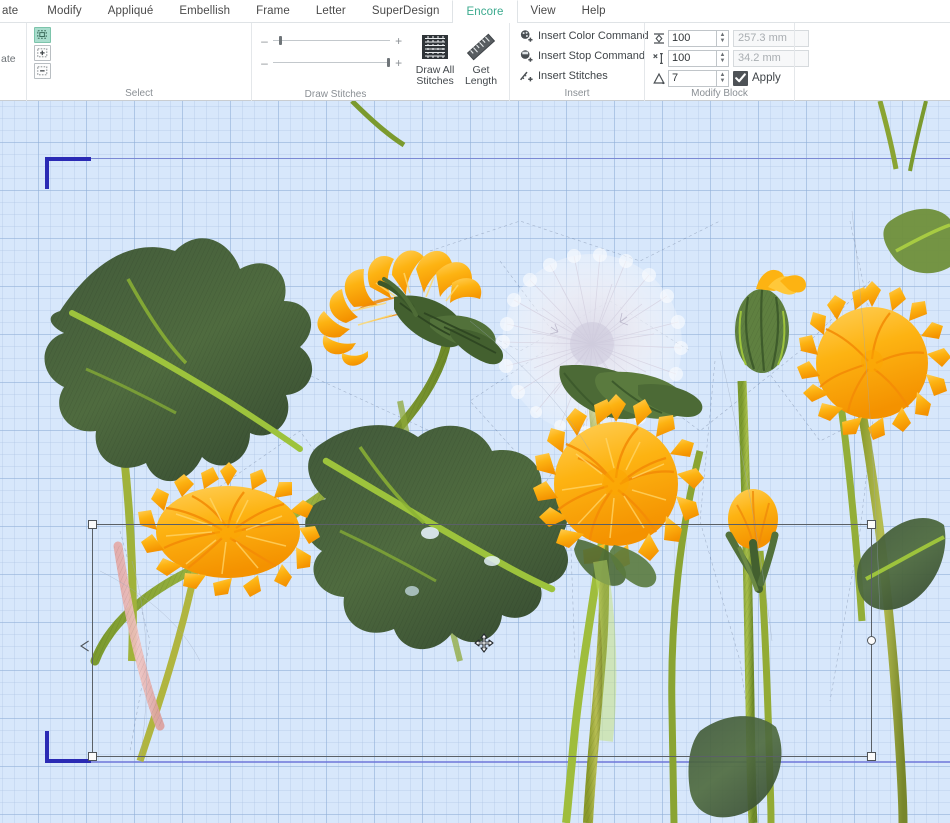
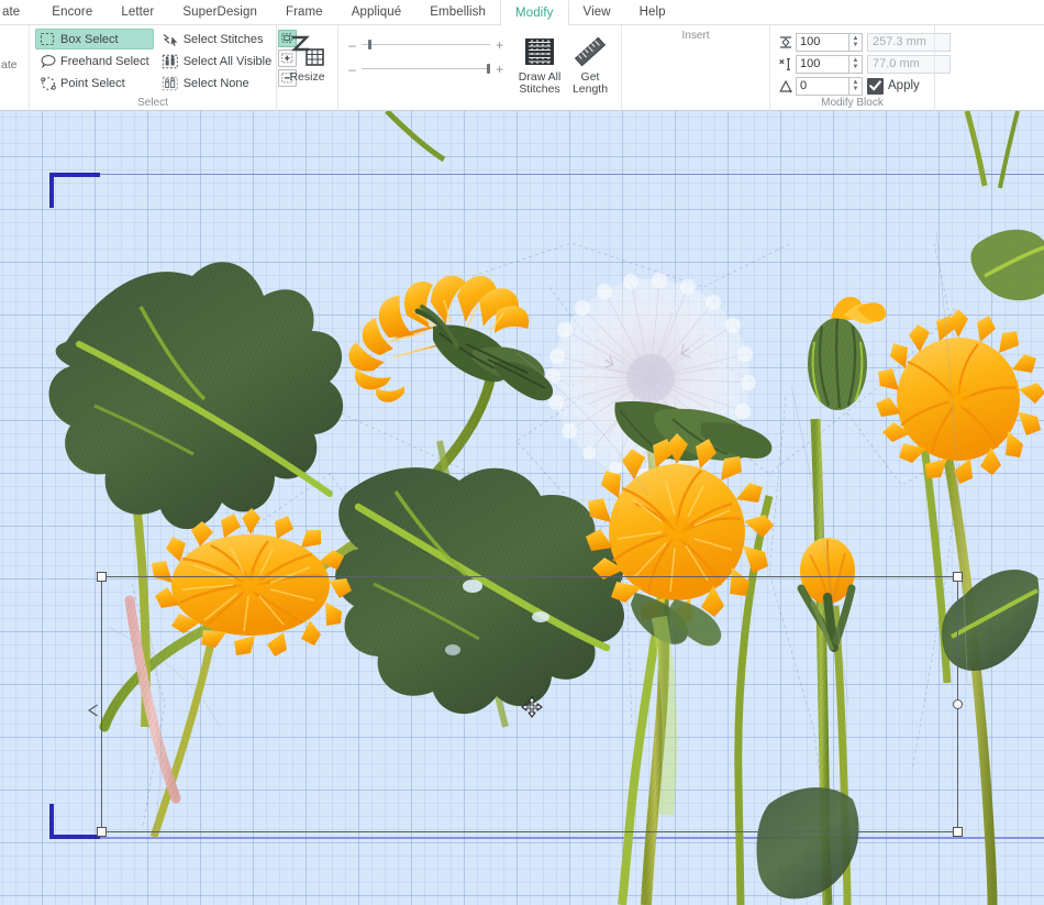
  ate
- Modify
+ Encore
- Appliqué
+ Letter
- Embellish
+ SuperDesign
  Frame
- Letter
+ Appliqué
- SuperDesign
+ Embellish
- Encore
+ Modify
  View
  Help
  ate
+ Box Select
+ Freehand Select
+ Point Select
+ Select Stitches
+ Select All Visible
+ Select None
  Select
+ Resize
  –
  +
  –
  +
  Draw All
  Stitches
  Get
  Length
- Draw Stitches
- Insert Color Command
- Insert Stop Command
- Insert Stitches
  Insert
  100
  257.3 mm
  100
- 34.2 mm
+ 77.0 mm
- 7
+ 0
  Apply
  Modify Block
